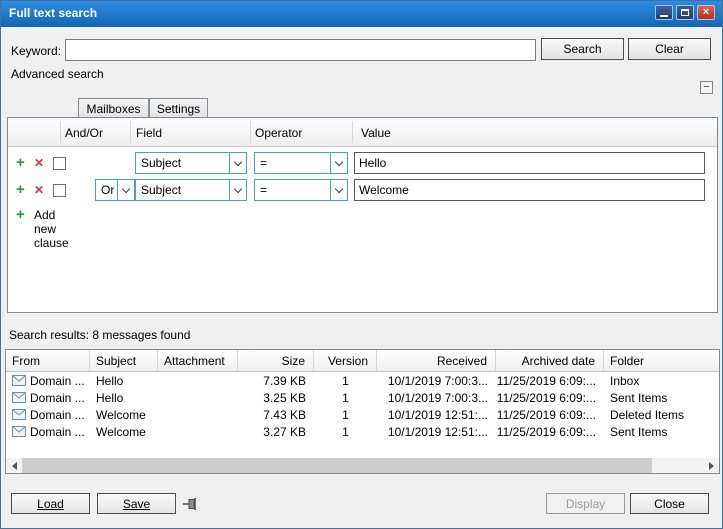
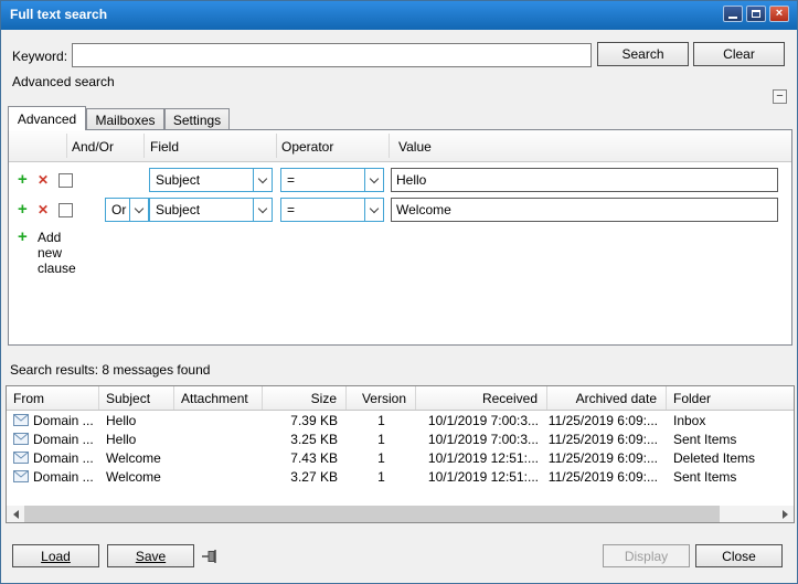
  Full text search
  ×
  Keyword:
  Search
  Clear
  Advanced search
  −
+ Advanced
  Mailboxes
  Settings
  And/Or
  Field
  Operator
  Value
  +
  ✕
  Subject
  =
  Hello
  +
  ✕
  Or
  Subject
  =
  Welcome
  +
  Add new clause
  Search results: 8 messages found
  From
  Subject
  Attachment
  Size
  Version
  Received
  Archived date
  Folder
  Domain ...
  Hello
  7.39 KB
  1
  10/1/2019 7:00:3...
  11/25/2019 6:09:...
  Inbox
  Domain ...
  Hello
  3.25 KB
  1
  10/1/2019 7:00:3...
  11/25/2019 6:09:...
  Sent Items
  Domain ...
  Welcome
  7.43 KB
  1
  10/1/2019 12:51:...
  11/25/2019 6:09:...
  Deleted Items
  Domain ...
  Welcome
  3.27 KB
  1
  10/1/2019 12:51:...
  11/25/2019 6:09:...
  Sent Items
  Load
  Save
  Display
  Close
